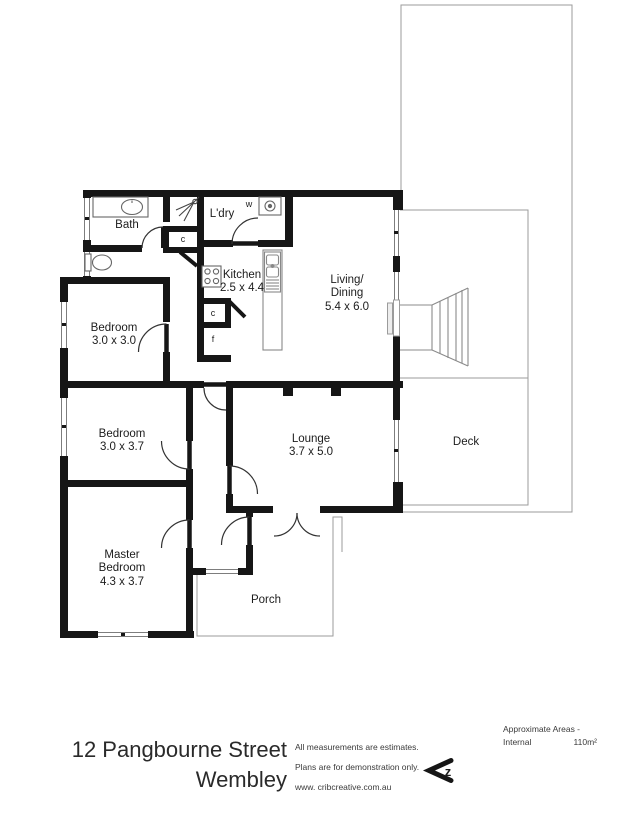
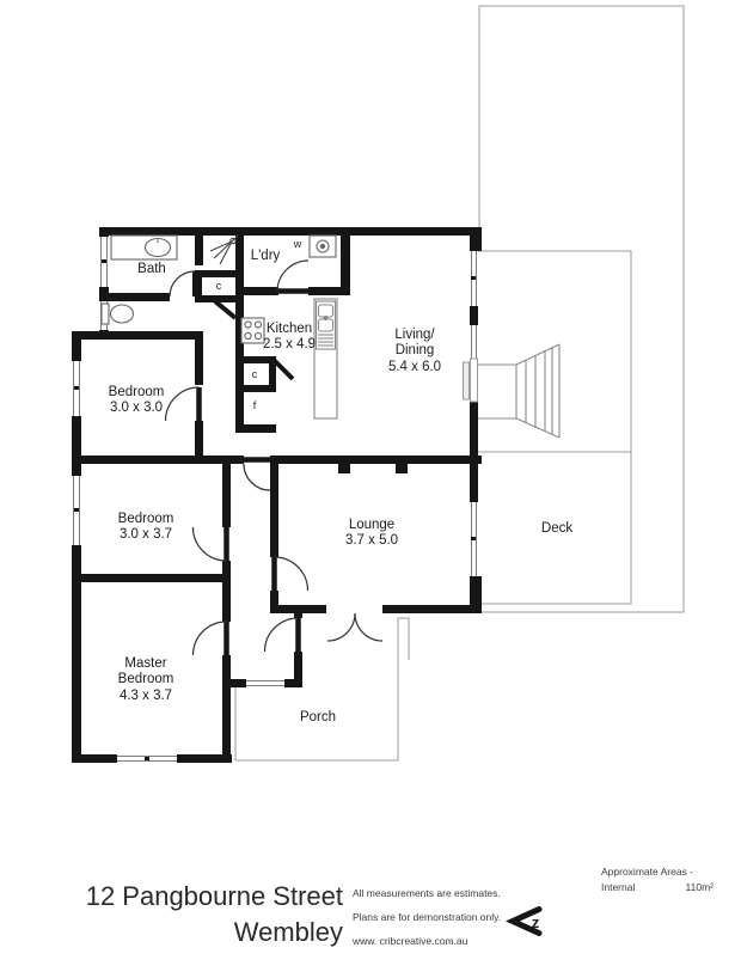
  Bath
  L'dry
  w
  c
  c
  f
  Kitchen
- 2.5 x 4.4
+ 2.5 x 4.9
  Living/
  Dining
  5.4 x 6.0
  Bedroom
  3.0 x 3.0
  Bedroom
  3.0 x 3.7
  Lounge
  3.7 x 5.0
  Master
  Bedroom
  4.3 x 3.7
  Porch
  Deck
  12 Pangbourne Street
  Wembley
  All measurements are estimates.
  Plans are for demonstration only.
  www. cribcreative.com.au
  Approximate Areas -
  Internal
  110m²
  z
